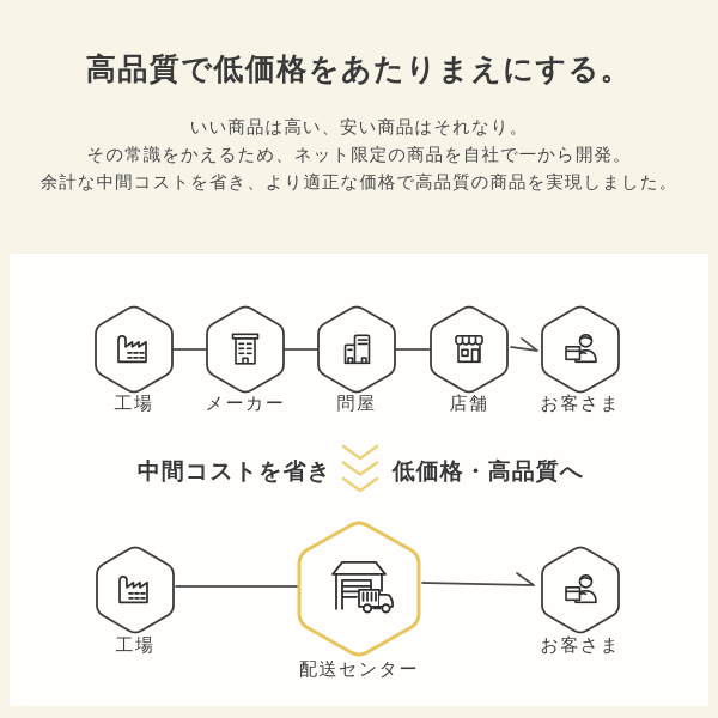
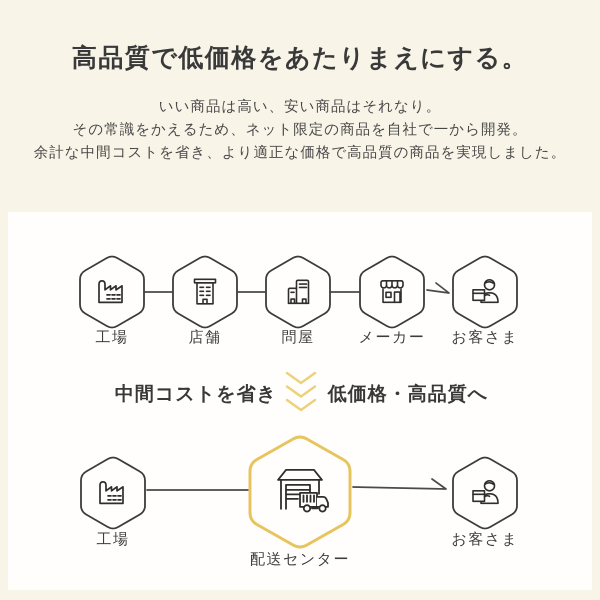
  高品質で低価格をあたりまえにする。
  いい商品は高い、安い商品はそれなり。
  その常識をかえるため、ネット限定の商品を自社で一から開発。
  余計な中間コストを省き、より適正な価格で高品質の商品を実現しました。
  工場
- メーカー
+ 店舗
  問屋
- 店舗
+ メーカー
  お客さま
  中間コストを省き
  低価格・高品質へ
  工場
  配送センター
  お客さま
